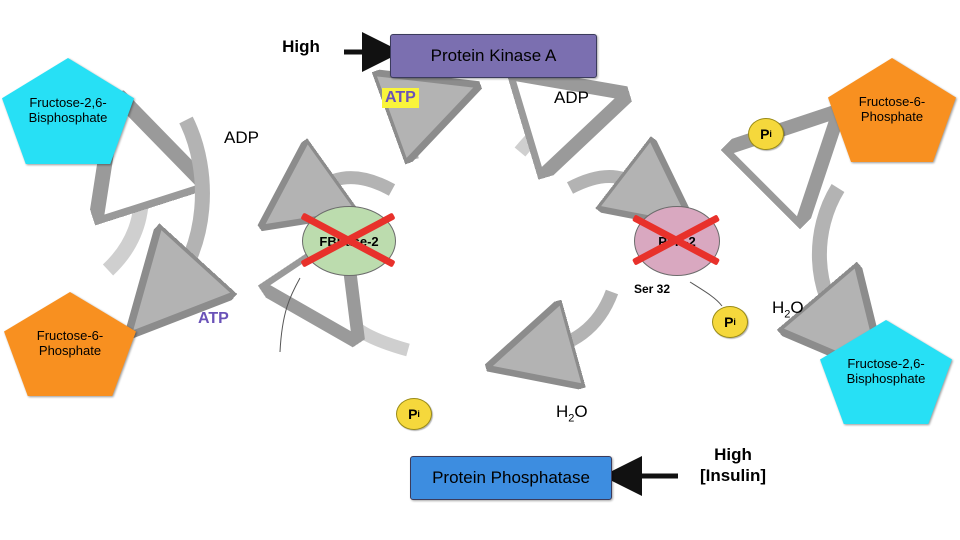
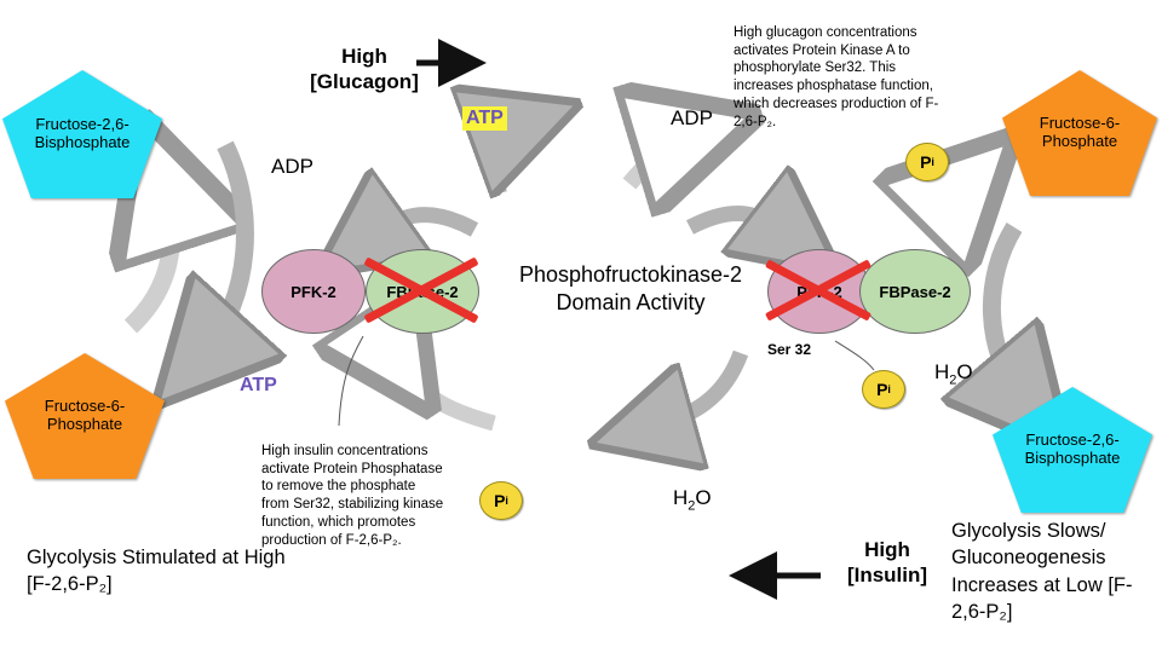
- Protein Kinase A
- Protein Phosphatase
  High
+ [Glucagon]
  High
  [Insulin]
  Fructose-2,6-Bisphosphate
  Fructose-6-Phosphate
  Fructose-6-Phosphate
  Fructose-2,6-Bisphosphate
+ PFK-2
+ FBPase-2
+ Phosphofructokinase-2
+ Domain Activity
  ATP
  ATP
  ADP
  ADP
  H2O
  H2O
  P
  i
  P
  i
  P
  i
  Ser 32
+ High glucagon concentrations activates Protein Kinase A to phosphorylate Ser32. This increases phosphatase function, which decreases production of F-2,6-P₂.
+ High insulin concentrations activate Protein Phosphatase to remove the phosphate from Ser32, stabilizing kinase function, which promotes production of F-2,6-P₂.
+ Glycolysis Stimulated at High [F-2,6-P₂]
+ Glycolysis Slows/ Gluconeogenesis Increases at Low [F-2,6-P₂]
